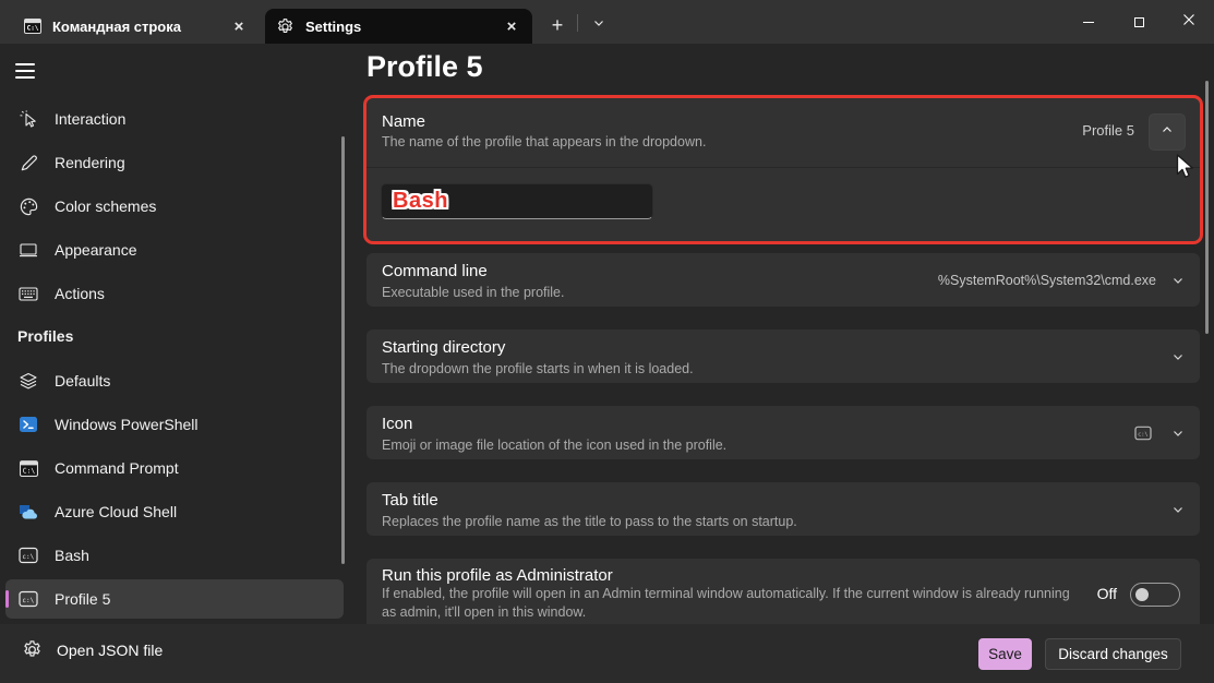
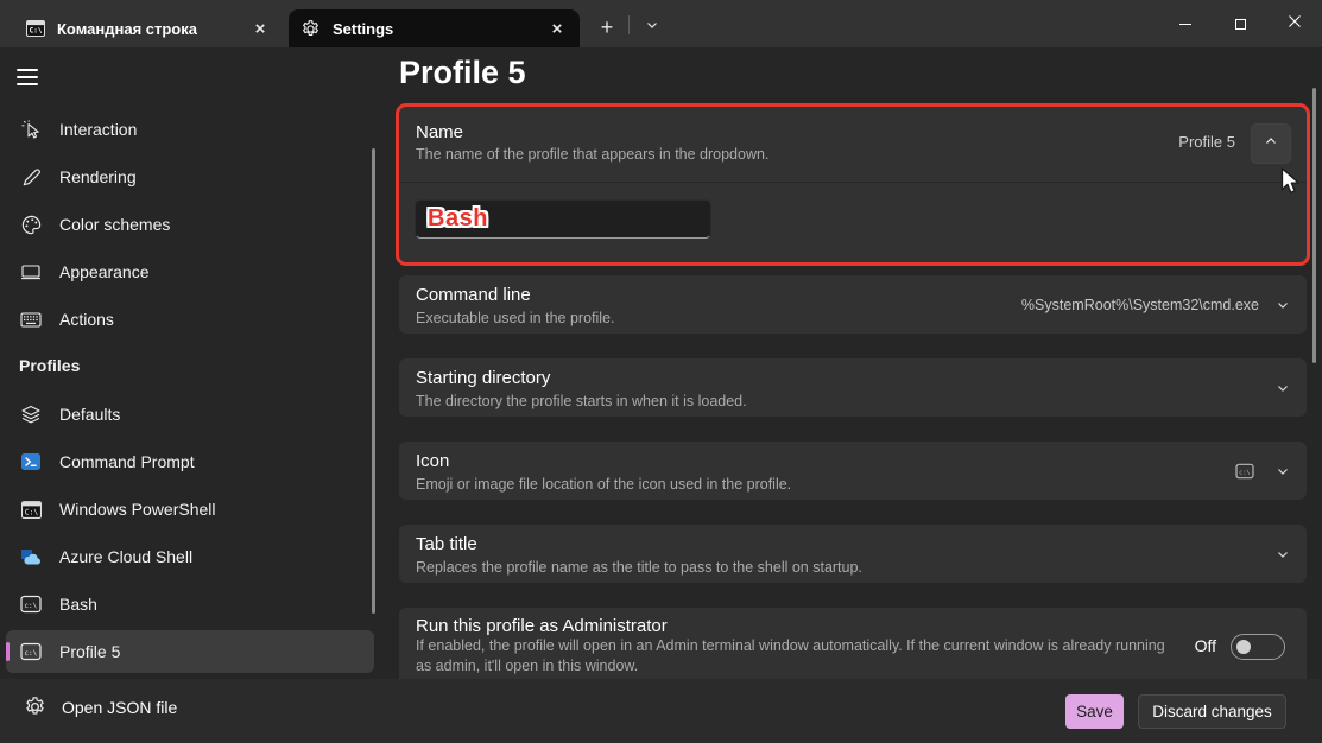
  Командная строка
  ×
  Settings
  ×
  +
  Interaction
  Rendering
  Color schemes
  Appearance
  Actions
  Profiles
  Defaults
- Windows PowerShell
+ Command Prompt
  C:\
- Command Prompt
+ Windows PowerShell
  Azure Cloud Shell
  Bash
  Profile 5
  Profile 5
  Name
  The name of the profile that appears in the dropdown.
  Profile 5
  Bash
  Command line
  Executable used in the profile.
  %SystemRoot%\System32\cmd.exe
  Starting directory
- The dropdown the profile starts in when it is loaded.
+ The directory the profile starts in when it is loaded.
  Icon
  Emoji or image file location of the icon used in the profile.
  Tab title
- Replaces the profile name as the title to pass to the starts on startup.
+ Replaces the profile name as the title to pass to the shell on startup.
  Run this profile as Administrator
  If enabled, the profile will open in an Admin terminal window automatically. If the current window is already running
  as admin, it'll open in this window.
  Off
  Open JSON file
  Save
  Discard changes
